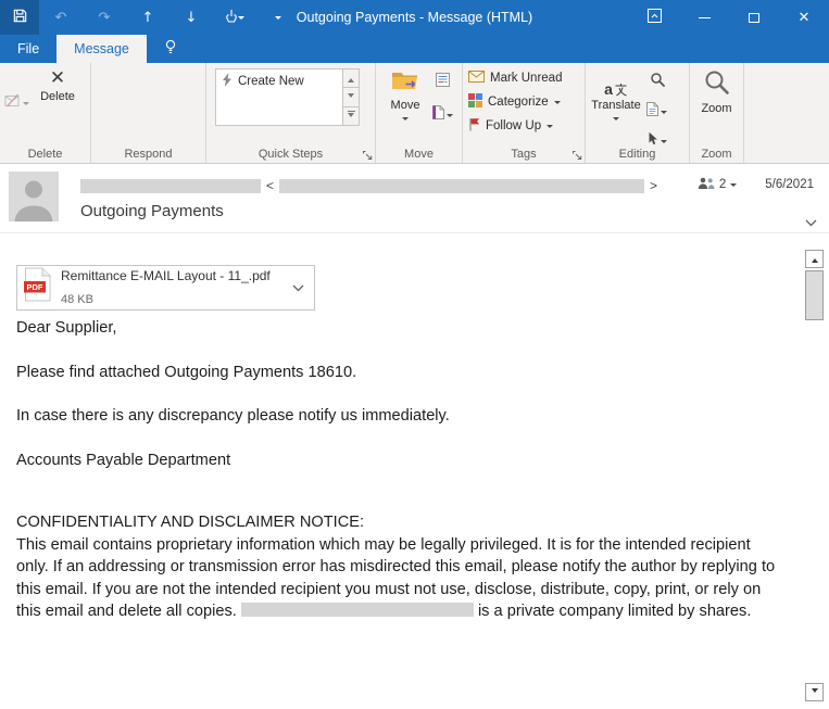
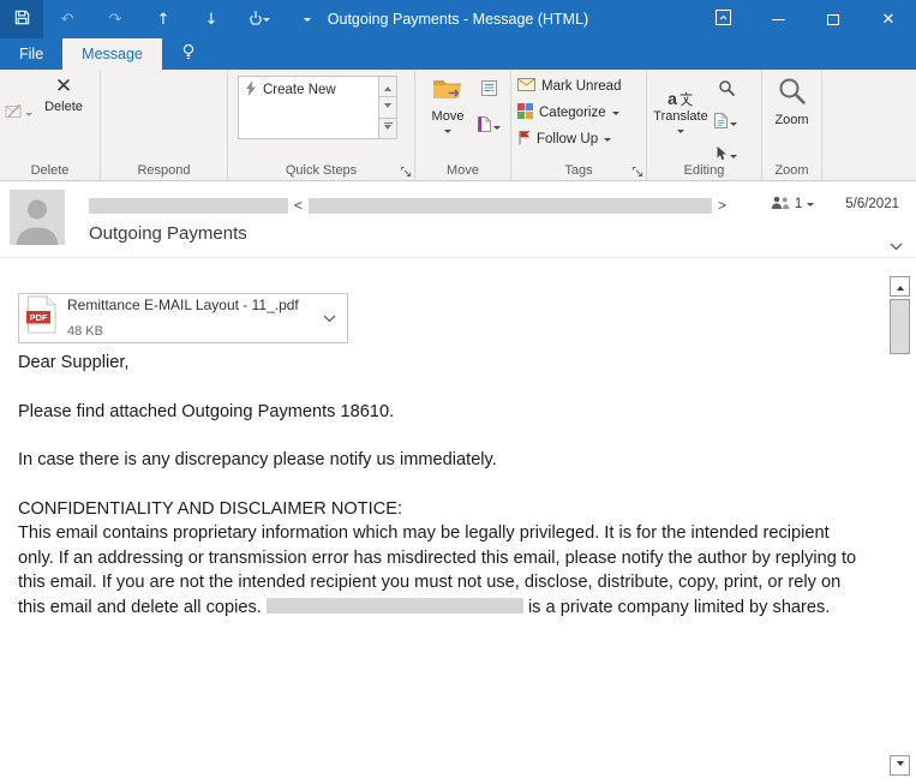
  ↶
  ↷
  ↑
  ↓
  Outgoing Payments - Message (HTML)
  ✕
  File
  Message
  ✕
  Delete
  Delete
  Respond
  Create New
  Quick Steps
  Move
  Move
  Mark Unread
  Categorize
  Follow Up
  Tags
  a
  Translate
  Editing
  Zoom
  Zoom
  <
  >
- 2
+ 1
  5/6/2021
  Outgoing Payments
  PDF
  Remittance E-MAIL Layout - 11_.pdf
  48 KB
  Dear Supplier,
  Please find attached Outgoing Payments 18610.
  In case there is any discrepancy please notify us immediately.
- Accounts Payable Department
  CONFIDENTIALITY AND DISCLAIMER NOTICE:
  This email contains proprietary information which may be legally privileged. It is for the intended recipient only. If an addressing or transmission error has misdirected this email, please notify the author by replying to this email. If you are not the intended recipient you must not use, disclose, distribute, copy, print, or rely on this email and delete all copies. is a private company limited by shares.
